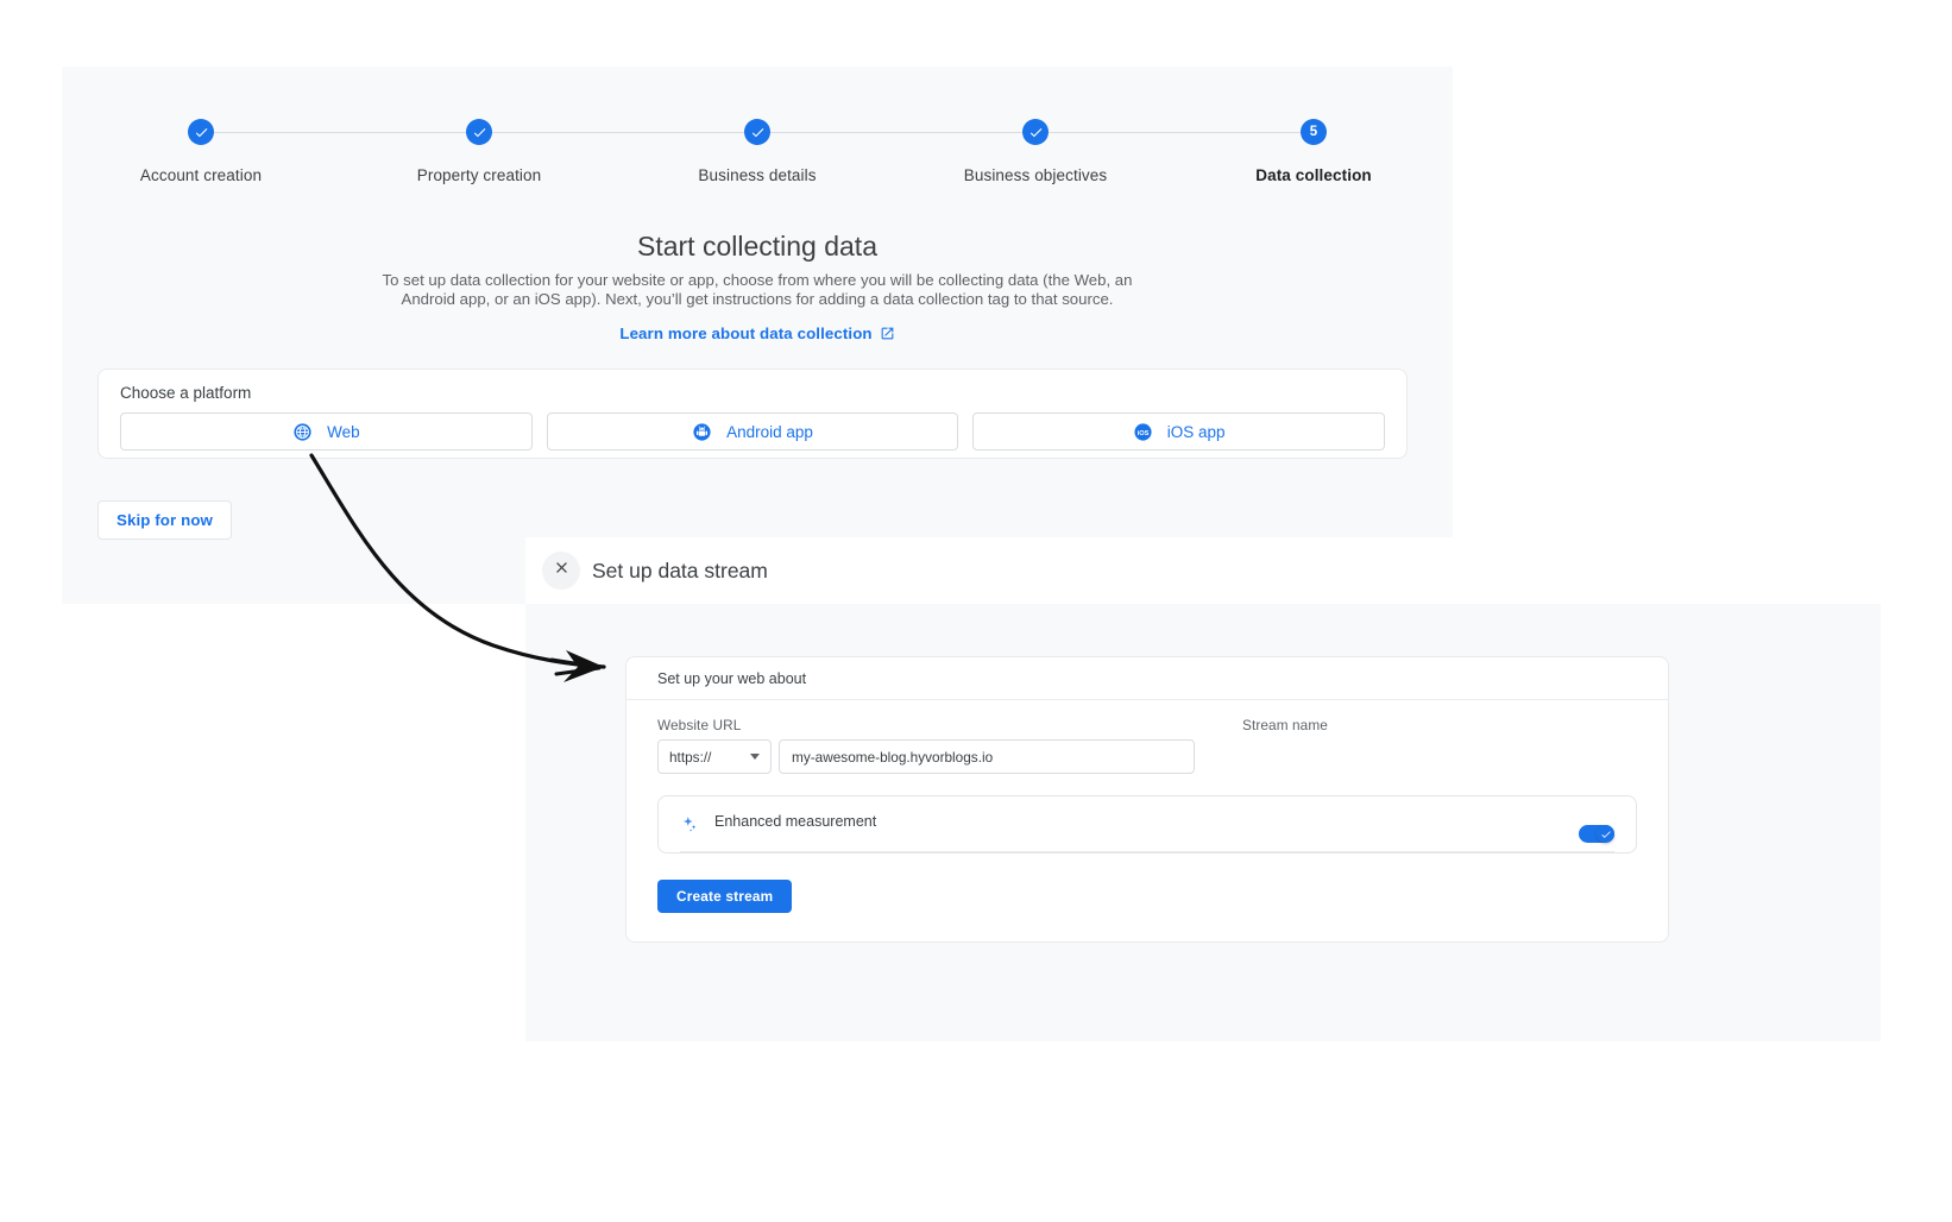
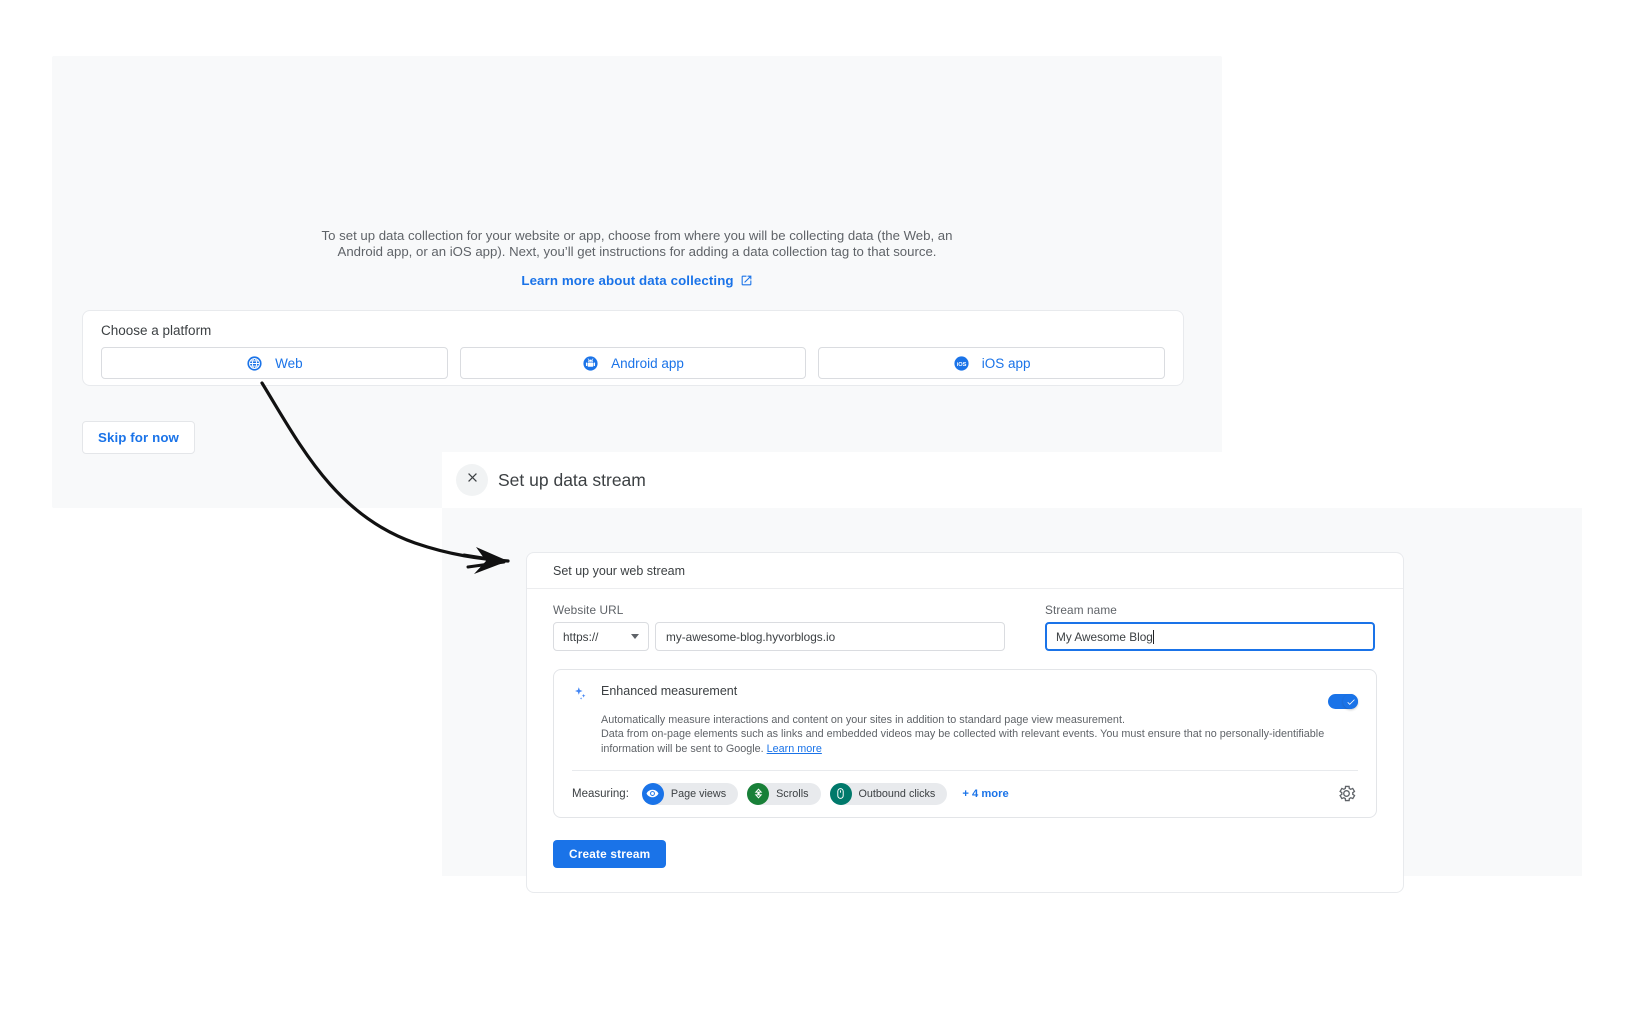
- Account creation
- Property creation
- Business details
- Business objectives
- 5
- Data collection
- Start collecting data
  To set up data collection for your website or app, choose from where you will be collecting data (the Web, an Android app, or an iOS app). Next, you’ll get instructions for adding a data collection tag to that source.
- Learn more about data collection
+ Learn more about data collecting
  Choose a platform
  Web
  Android app
  iOS app
  Skip for now
  Set up data stream
- Set up your web about
+ Set up your web stream
  Website URL
  https://
  my-awesome-blog.hyvorblogs.io
  Stream name
+ My Awesome Blog
  Enhanced measurement
+ Automatically measure interactions and content on your sites in addition to standard page view measurement.
+ Data from on-page elements such as links and embedded videos may be collected with relevant events. You must ensure that no personally-identifiable information will be sent to Google. Learn more
+ Measuring:
+ Page views
+ Scrolls
+ Outbound clicks
+ + 4 more
  Create stream
